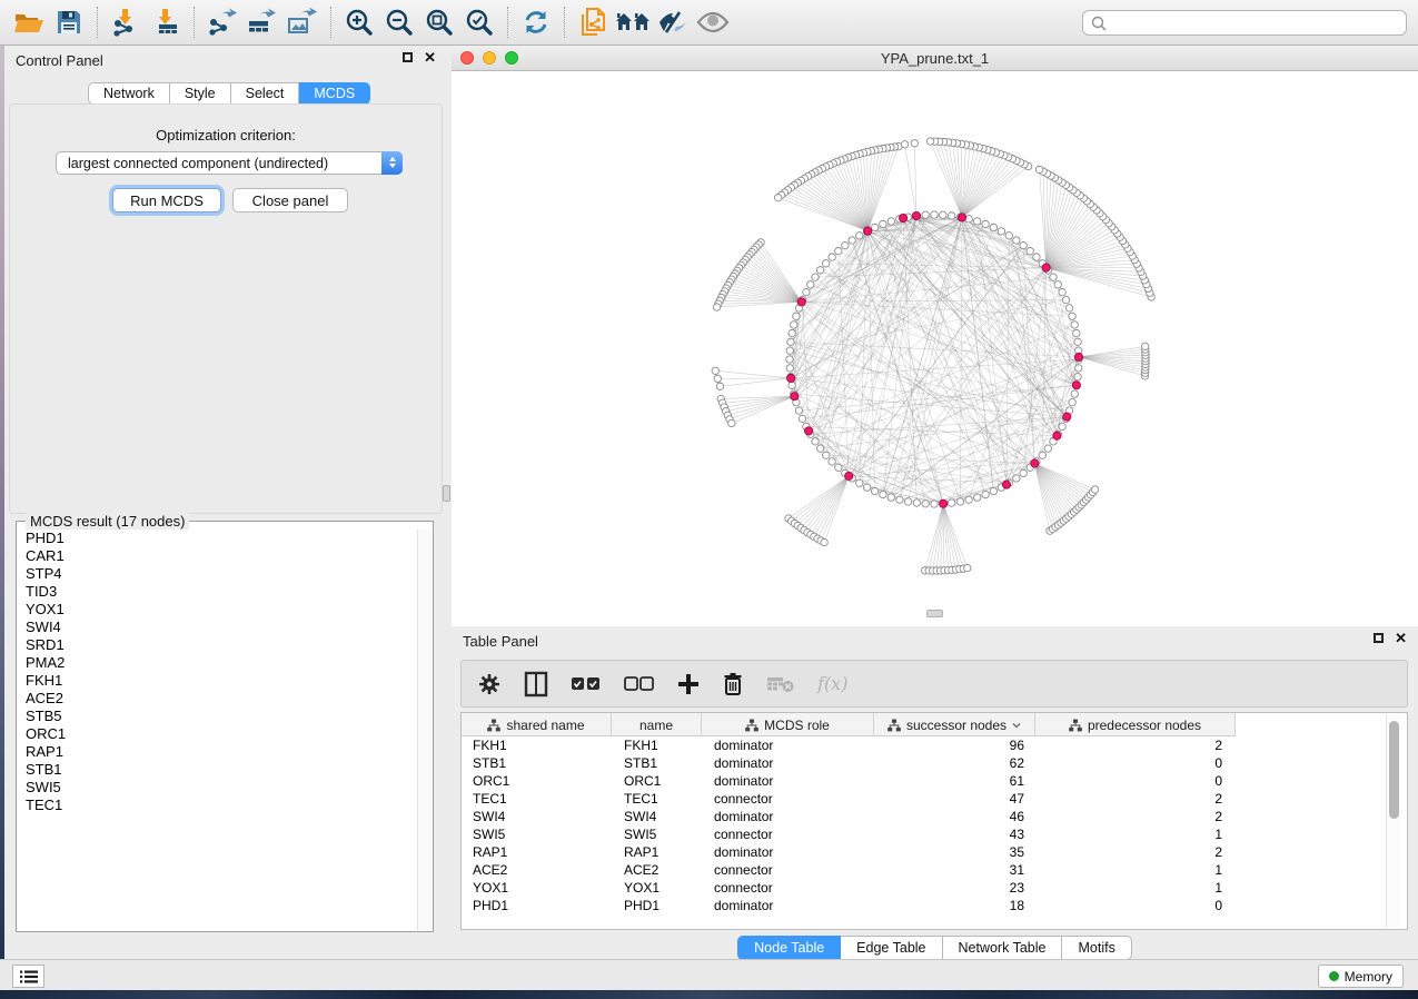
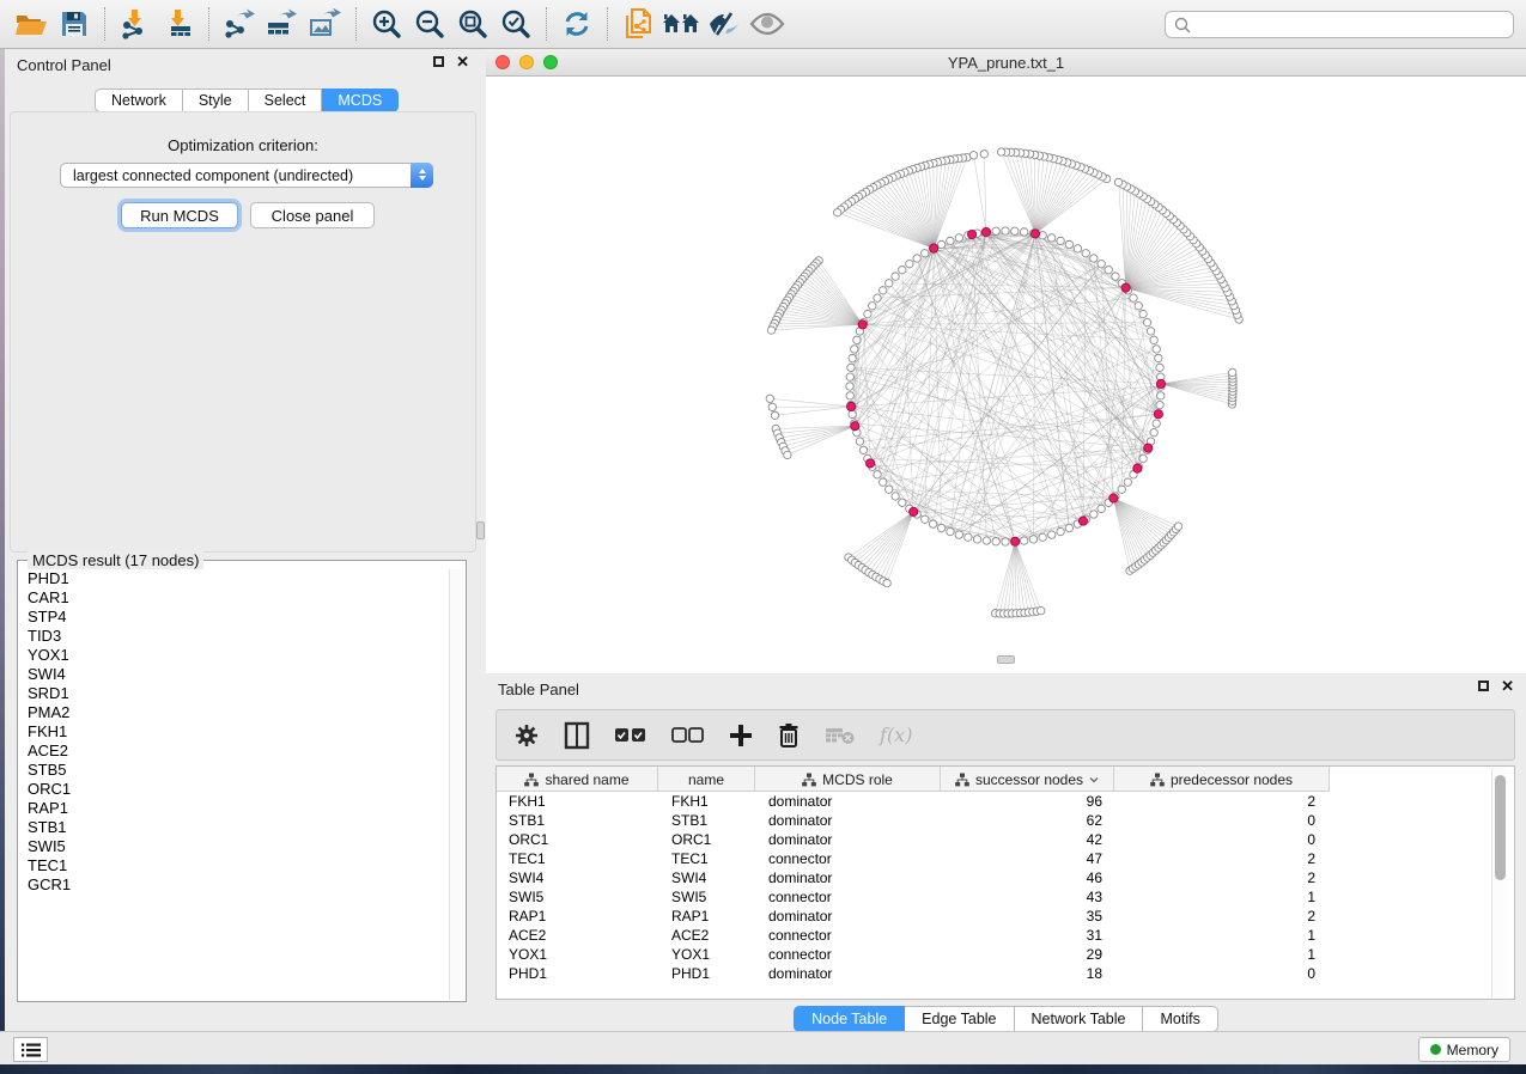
  Control Panel
  ✕
  Network
  Style
  Select
  MCDS
  Optimization criterion:
  largest connected component (undirected)
  Run MCDS
  Close panel
  MCDS result (17 nodes)
  PHD1
  CAR1
  STP4
  TID3
  YOX1
  SWI4
  SRD1
  PMA2
  FKH1
  ACE2
  STB5
  ORC1
  RAP1
  STB1
  SWI5
  TEC1
+ GCR1
  YPA_prune.txt_1
  Table Panel
  ✕
  f(x)
  shared name
  name
  MCDS role
  successor nodes
  predecessor nodes
  FKH1
  FKH1
  dominator
  96
  2
  STB1
  STB1
  dominator
  62
  0
  ORC1
  ORC1
  dominator
- 61
+ 42
  0
  TEC1
  TEC1
  connector
  47
  2
  SWI4
  SWI4
  dominator
  46
  2
  SWI5
  SWI5
  connector
  43
  1
  RAP1
  RAP1
  dominator
  35
  2
  ACE2
  ACE2
  connector
  31
  1
  YOX1
  YOX1
  connector
- 23
+ 29
  1
  PHD1
  PHD1
  dominator
  18
  0
  Node Table
  Edge Table
  Network Table
  Motifs
  Memory
